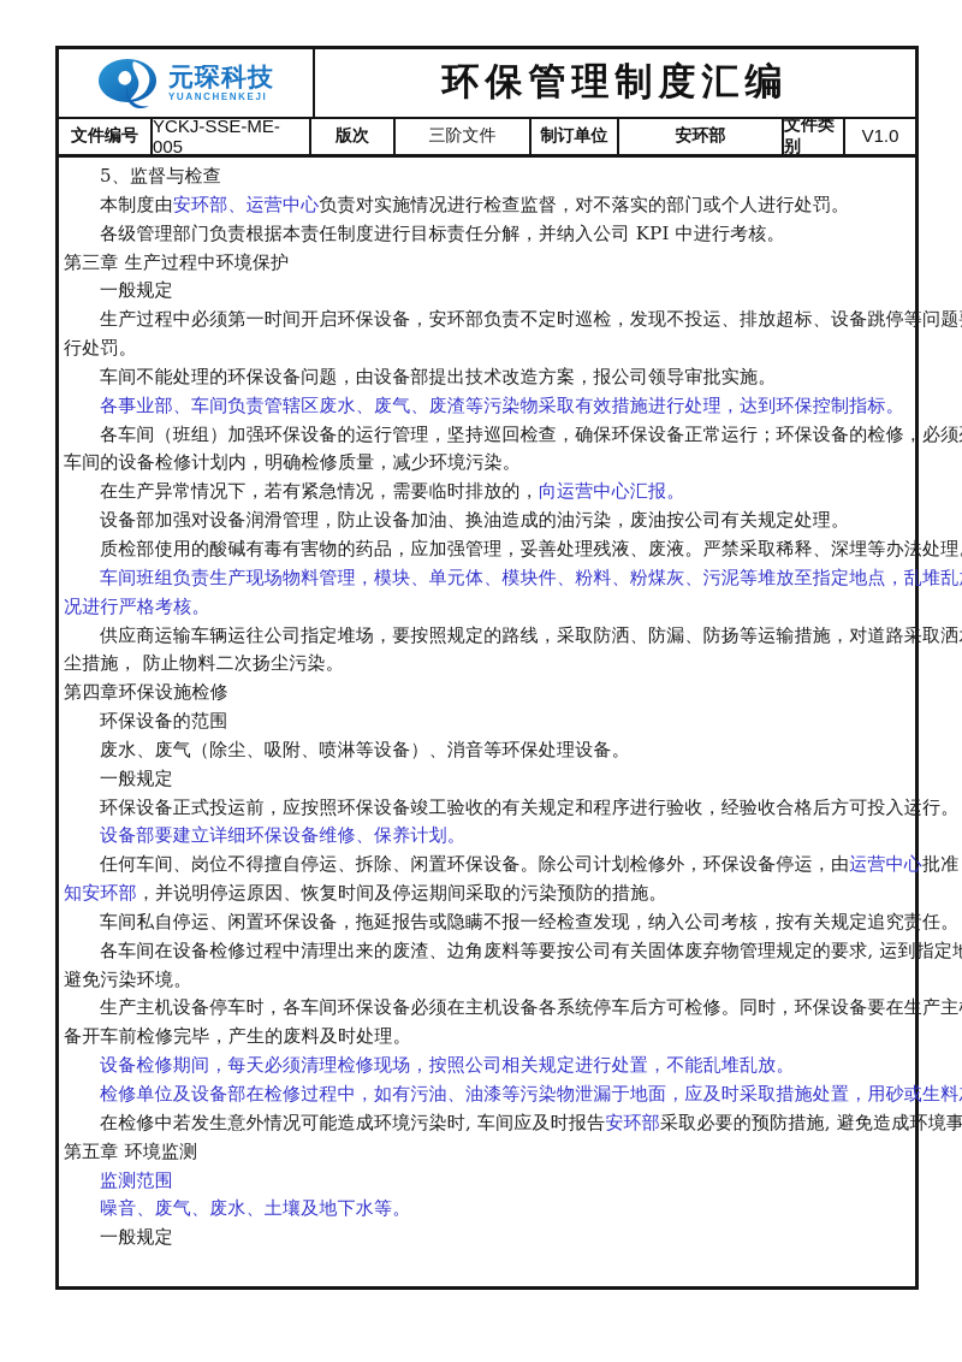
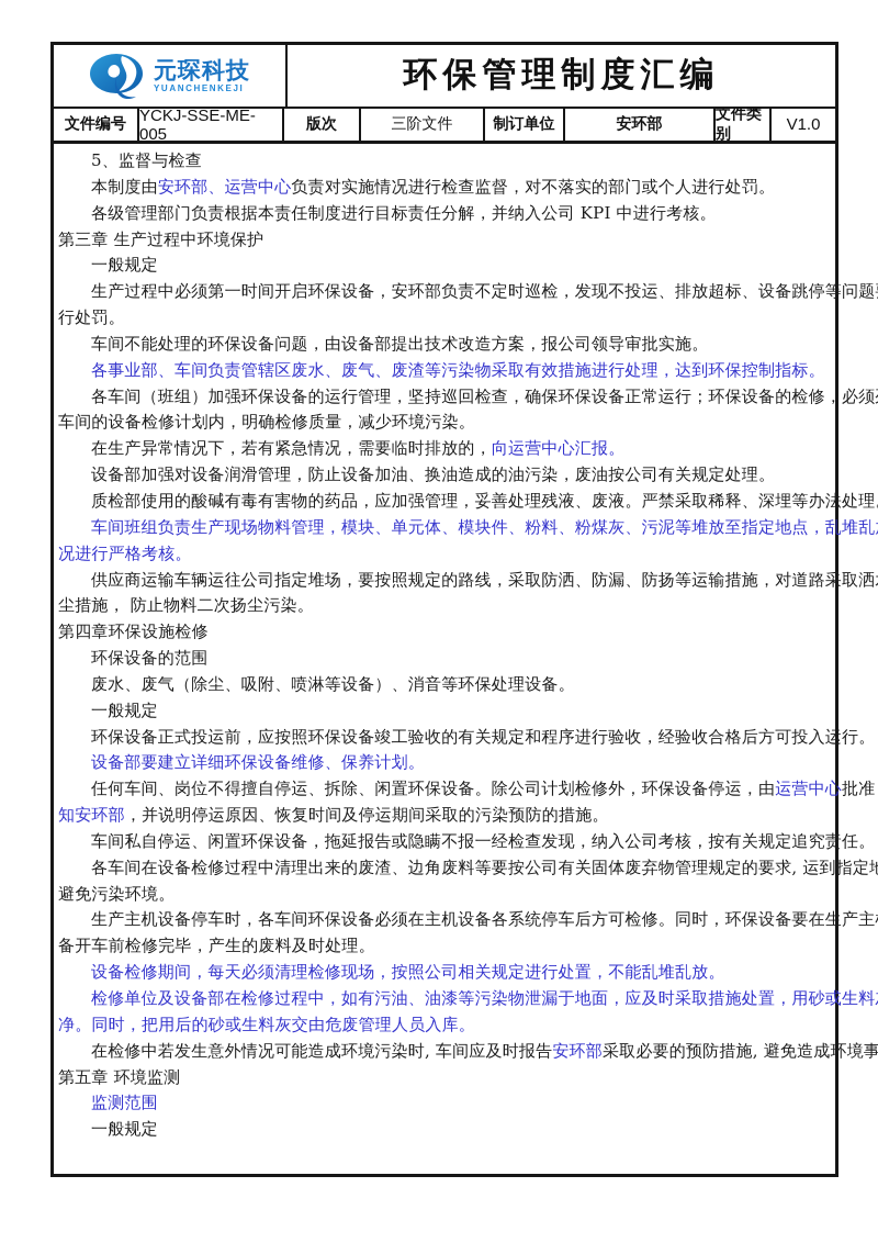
  元琛科技
  YUANCHENKEJI
  环保管理制度汇编
  文件编号
  YCKJ-SSE-ME-005
  版次
  三阶文件
  制订单位
  安环部
  文件类别
  V1.0
  5、监督与检查
  本制度由安环部、运营中心负责对实施情况进行检查监督，对不落实的部门或个人进行处罚。
  各级管理部门负责根据本责任制度进行目标责任分解，并纳入公司 KPI 中进行考核。
  第三章 生产过程中环境保护
  一般规定
  生产过程中必须第一时间开启环保设备，安环部负责不定时巡检，发现不投运、排放超标、设备跳停等问题
  行处罚。
  车间不能处理的环保设备问题，由设备部提出技术改造方案，报公司领导审批实施。
  各事业部、车间负责管辖区废水、废气、废渣等污染物采取有效措施进行处理，达到环保控制指标。
  各车间（班组）加强环保设备的运行管理，坚持巡回检查，确保环保设备正常运行；环保设备的检修，必须
  车间的设备检修计划内，明确检修质量，减少环境污染。
  在生产异常情况下，若有紧急情况，需要临时排放的，向运营中心汇报。
  设备部加强对设备润滑管理，防止设备加油、换油造成的油污染，废油按公司有关规定处理。
  质检部使用的酸碱有毒有害物的药品，应加强管理，妥善处理残液、废液。严禁采取稀释、深埋等办法处理
  车间班组负责生产现场物料管理，模块、单元体、模块件、粉料、粉煤灰、污泥等堆放至指定地点，乱堆乱
  况进行严格考核。
  供应商运输车辆运往公司指定堆场，要按照规定的路线，采取防洒、防漏、防扬等运输措施，对道路采取洒
  尘措施， 防止物料二次扬尘污染。
  第四章环保设施检修
  环保设备的范围
  废水、废气（除尘、吸附、喷淋等设备）、消音等环保处理设备。
  一般规定
  环保设备正式投运前，应按照环保设备竣工验收的有关规定和程序进行验收，经验收合格后方可投入运行。
  设备部要建立详细环保设备维修、保养计划。
  任何车间、岗位不得擅自停运、拆除、闲置环保设备。除公司计划检修外，环保设备停运，由运营中心批准
  知安环部，并说明停运原因、恢复时间及停运期间采取的污染预防的措施。
  车间私自停运、闲置环保设备，拖延报告或隐瞒不报一经检查发现，纳入公司考核，按有关规定追究责任。
  各车间在设备检修过程中清理出来的废渣、边角废料等要按公司有关固体废弃物管理规定的要求, 运到指定
  避免污染环境。
  生产主机设备停车时，各车间环保设备必须在主机设备各系统停车后方可检修。同时，环保设备要在生产主
  备开车前检修完毕，产生的废料及时处理。
  设备检修期间，每天必须清理检修现场，按照公司相关规定进行处置，不能乱堆乱放。
  检修单位及设备部在检修过程中，如有污油、油漆等污染物泄漏于地面，应及时采取措施处置，用砂或生料
+ 净。同时，把用后的砂或生料灰交由危废管理人员入库。
  在检修中若发生意外情况可能造成环境污染时, 车间应及时报告安环部采取必要的预防措施, 避免造成环境事
  第五章 环境监测
  监测范围
- 噪音、废气、废水、土壤及地下水等。
  一般规定
